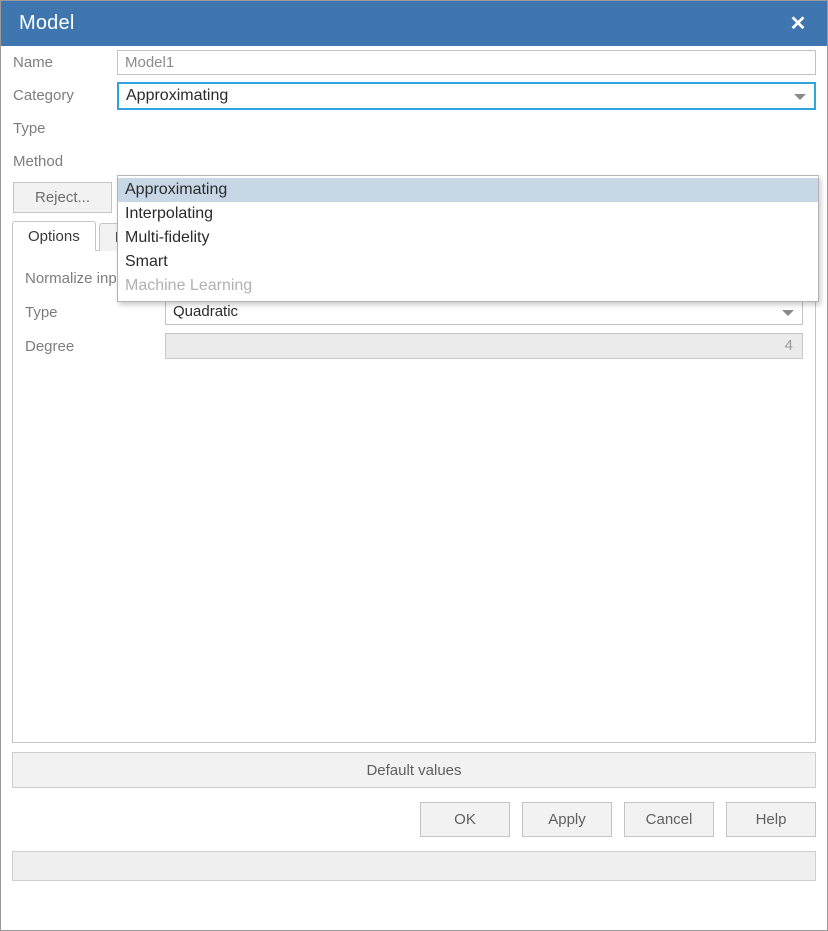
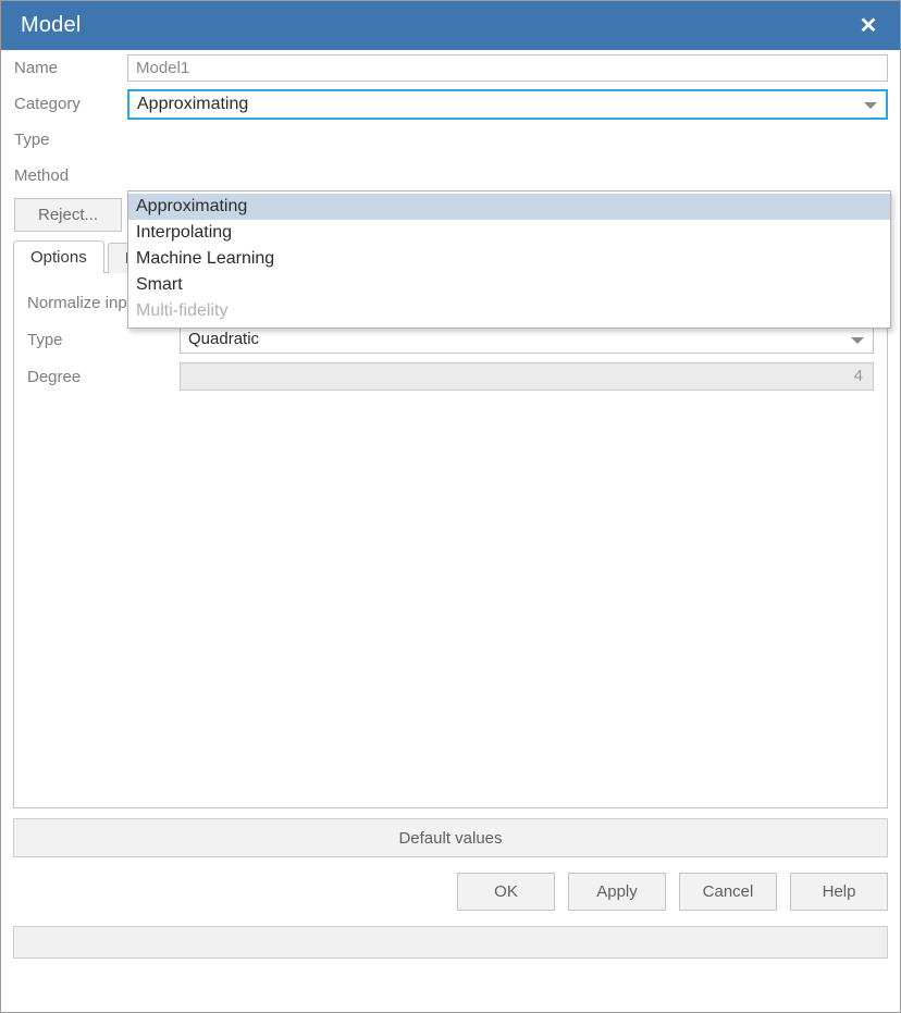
  Model
  ✕
  Name
  Model1
  Category
  Approximating
  Type
  Method
  Reject...
  Approximating
  Interpolating
- Multi-fidelity
+ Machine Learning
  Smart
- Machine Learning
+ Multi-fidelity
  Options
  Normalize inp
  Type
  Quadratic
  Degree
  4
  Default values
  OK
  Apply
  Cancel
  Help
